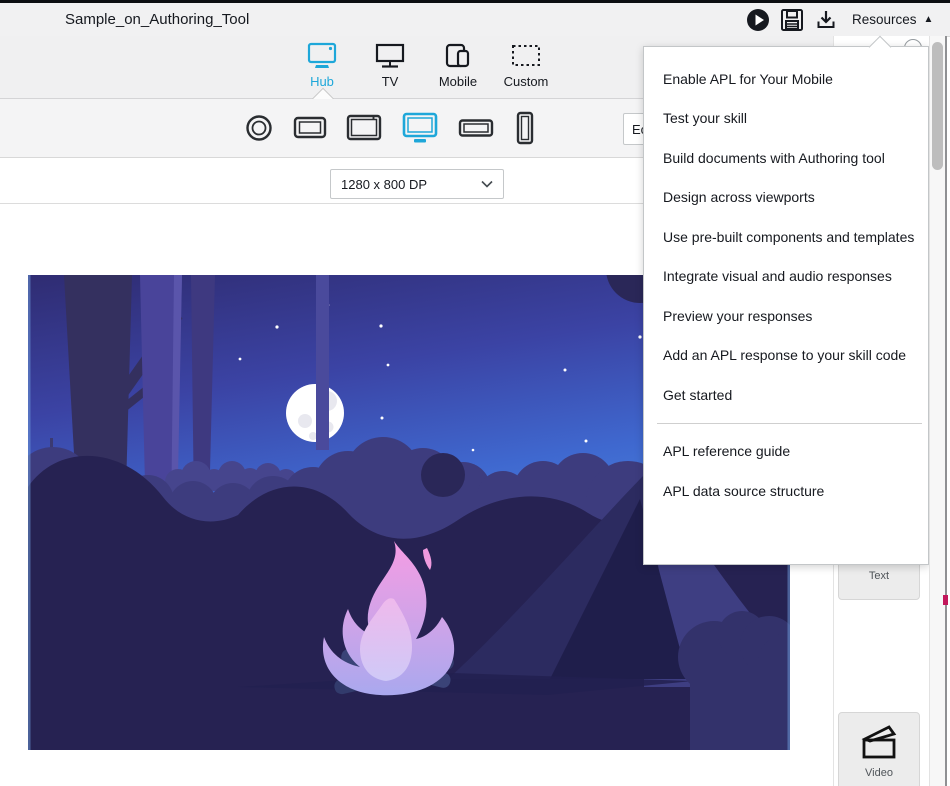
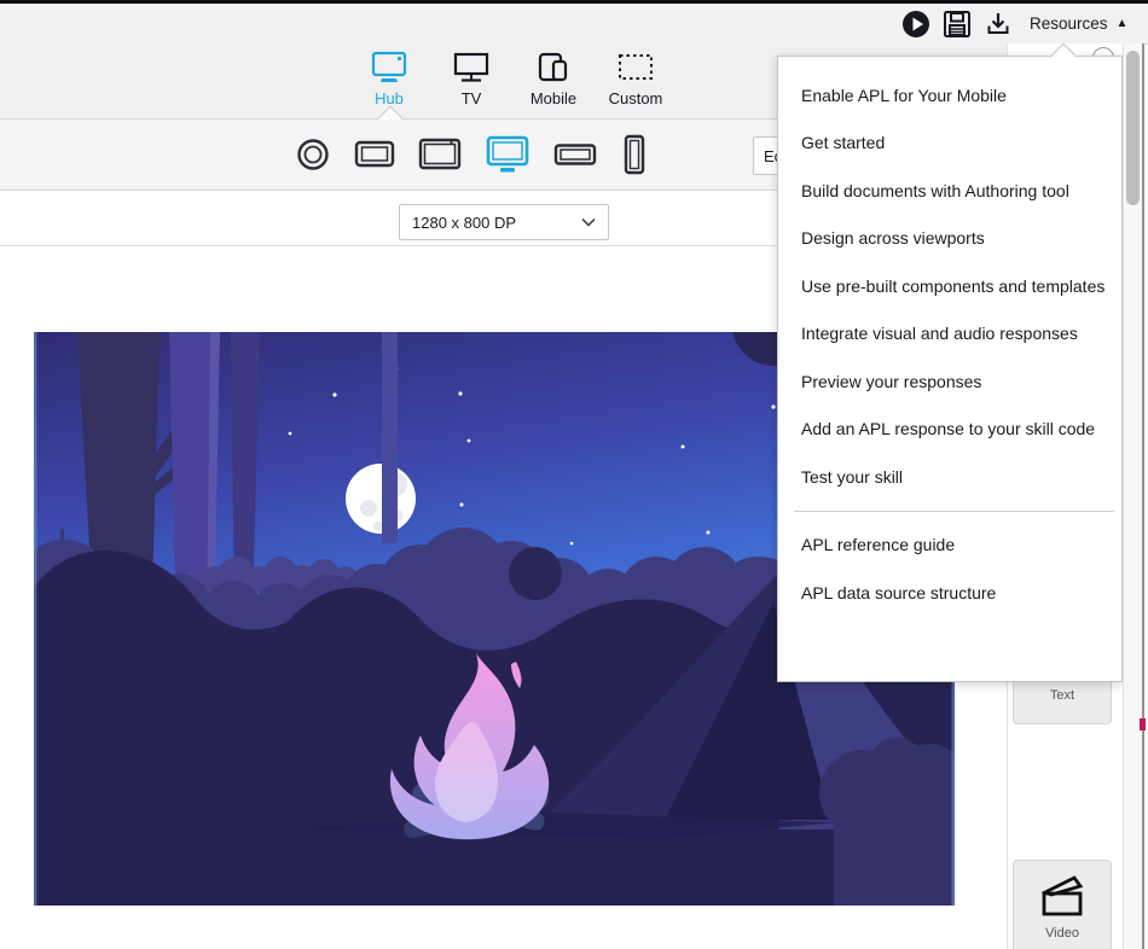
- Sample_on_Authoring_Tool
  Resources
  ▲
  Hub
  TV
  Mobile
  Custom
  1280 x 800 DP
  Text
  Video
  Enable APL for Your Mobile
- Test your skill
+ Get started
  Build documents with Authoring tool
  Design across viewports
  Use pre-built components and templates
  Integrate visual and audio responses
  Preview your responses
  Add an APL response to your skill code
- Get started
+ Test your skill
  APL reference guide
  APL data source structure
